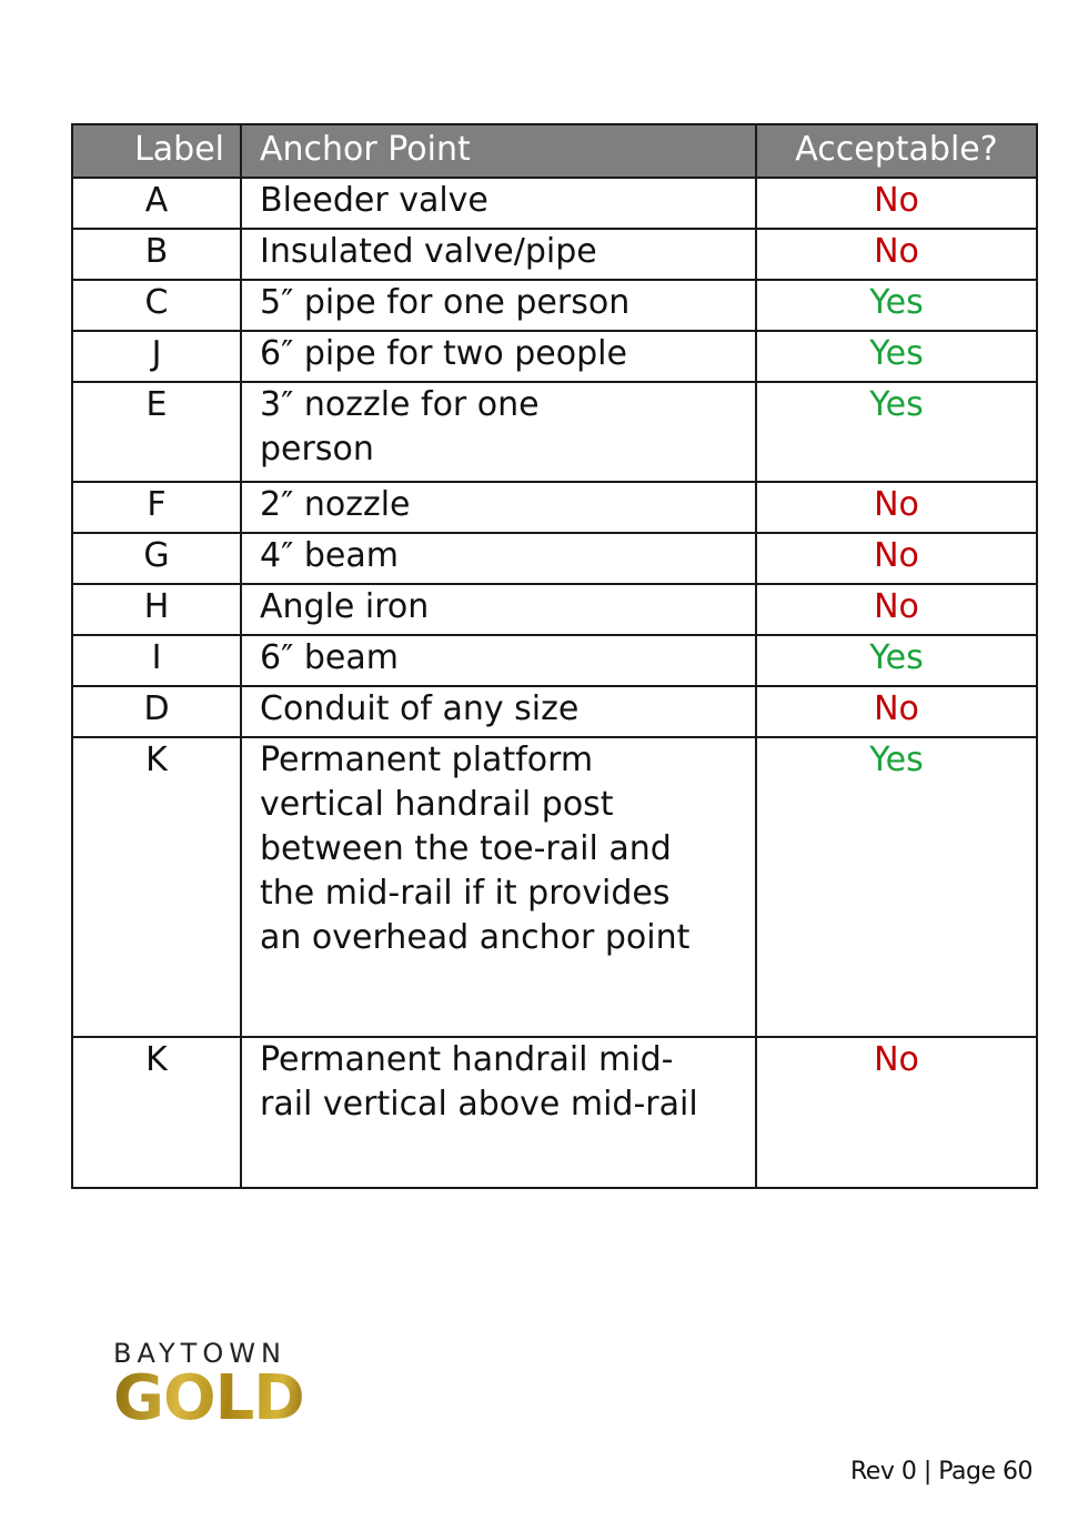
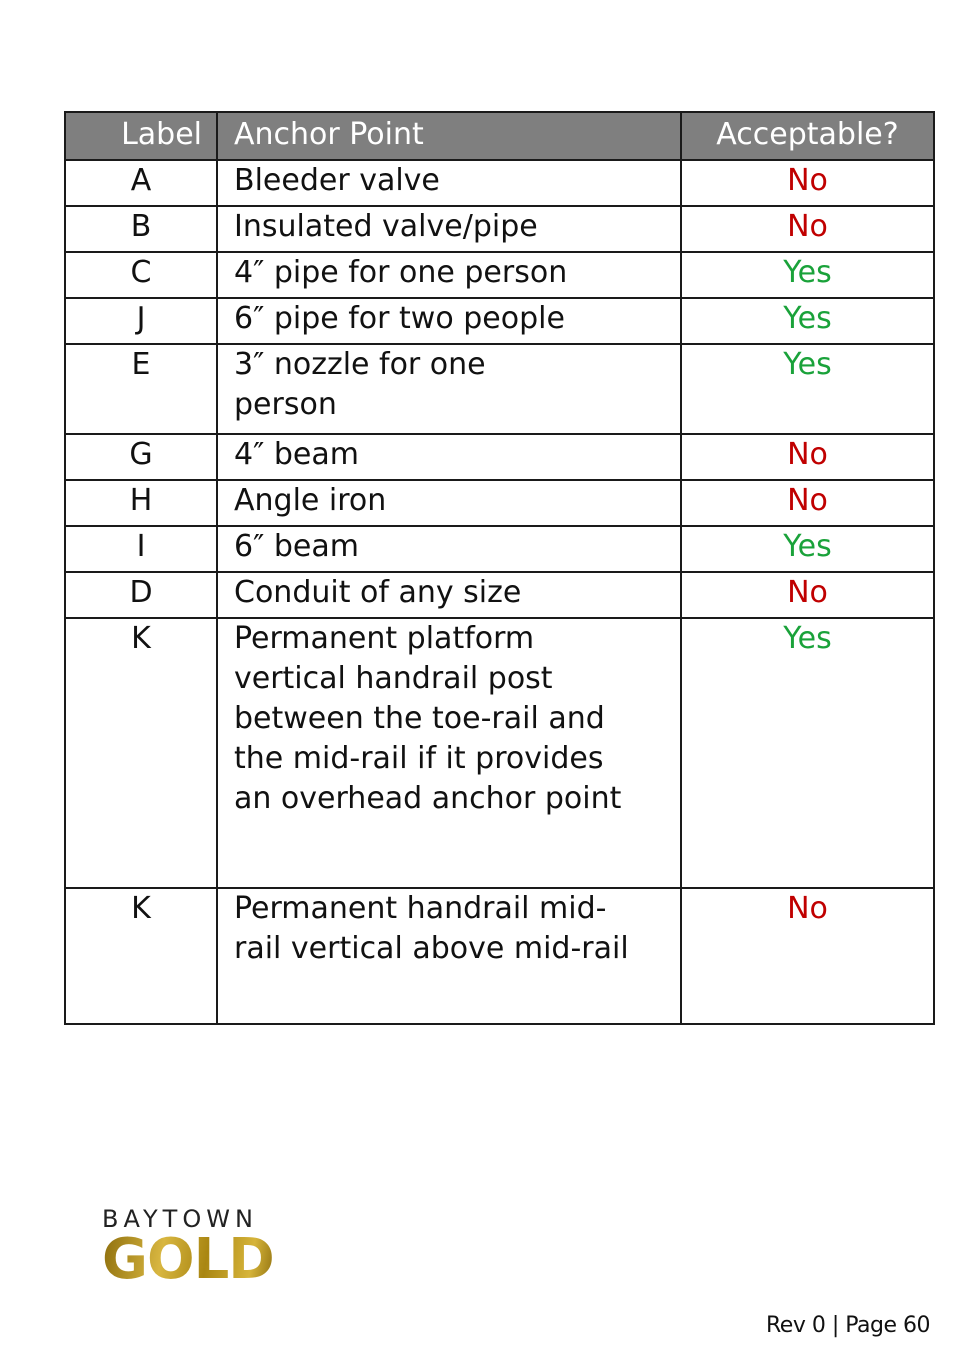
  Label	Anchor Point	Acceptable?
  A	Bleeder valve	No
  B	Insulated valve/pipe	No
- C	5″ pipe for one person	Yes
+ C	4″ pipe for one person	Yes
  J	6″ pipe for two people	Yes
  E	3″ nozzle for one person	Yes
- F	2″ nozzle	No
  G	4″ beam	No
  H	Angle iron	No
  I	6″ beam	Yes
  D	Conduit of any size	No
  K	Permanent platform vertical handrail post between the toe-rail and the mid-rail if it provides an overhead anchor point	Yes
  K	Permanent handrail mid-rail vertical above mid-rail	No
  BAYTOWN
  GOLD
  Rev 0 | Page 60
